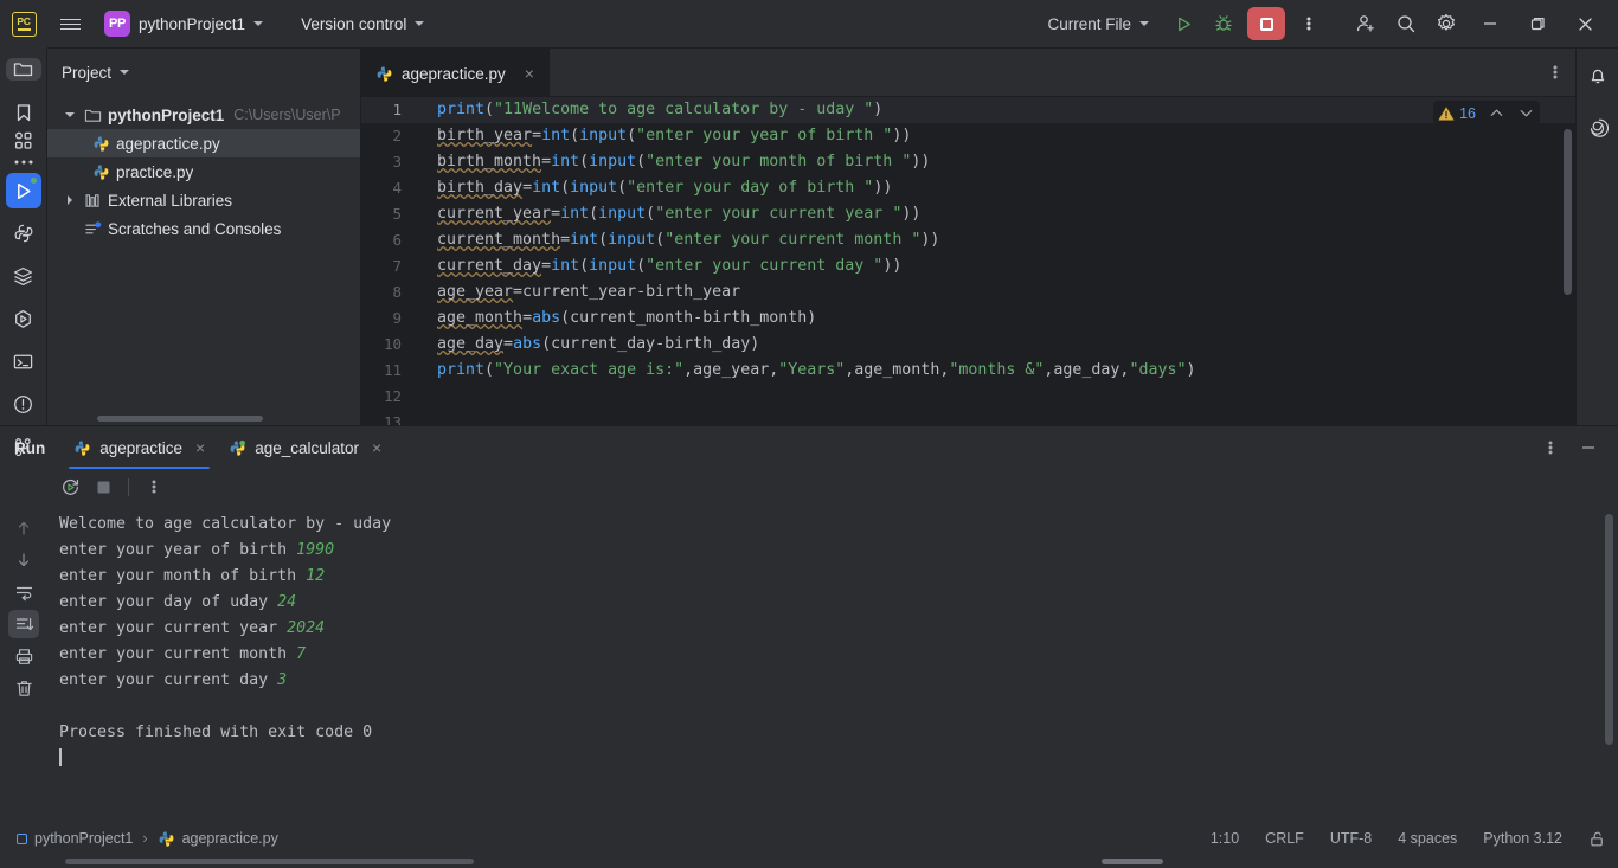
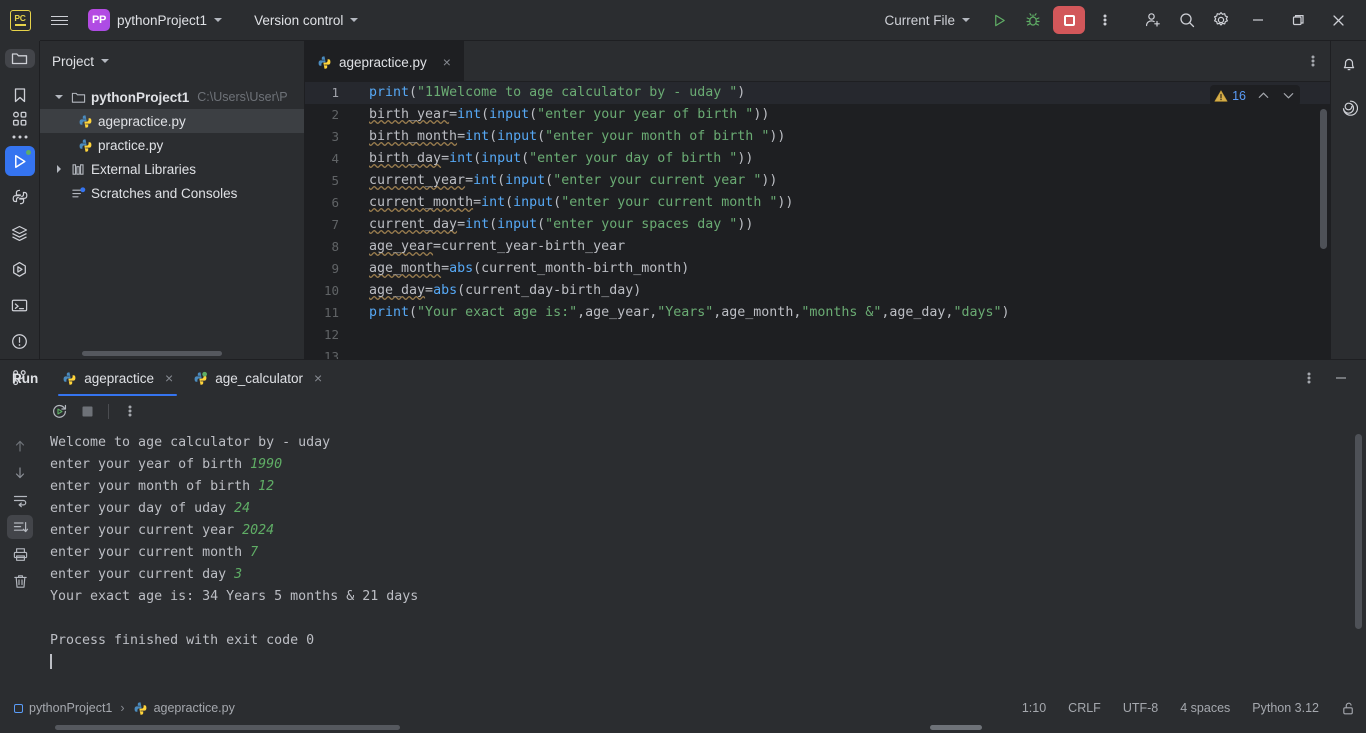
  PC
  PP
  pythonProject1
  Version control
  Current File
  Project
  pythonProject1
  C:\Users\User\P
  agepractice.py
  practice.py
  External Libraries
  Scratches and Consoles
  agepractice.py
  ×
  1
  print("11Welcome to age calculator by - uday ")
  2
  birth_year=int(input("enter your year of birth "))
  3
  birth_month=int(input("enter your month of birth "))
  4
  birth_day=int(input("enter your day of birth "))
  5
  current_year=int(input("enter your current year "))
  6
  current_month=int(input("enter your current month "))
  7
- current_day=int(input("enter your current day "))
+ current_day=int(input("enter your spaces day "))
  8
  age_year=current_year-birth_year
  9
  age_month=abs(current_month-birth_month)
  10
  age_day=abs(current_day-birth_day)
  11
  print("Your exact age is:",age_year,"Years",age_month,"months &",age_day,"days")
  12
  13
  16
  Run
  agepractice
  ×
  age_calculator
  ×
  Welcome to age calculator by - uday
  enter your year of birth 1990
  enter your month of birth 12
  enter your day of uday 24
  enter your current year 2024
  enter your current month 7
  enter your current day 3
+ Your exact age is: 34 Years 5 months & 21 days
  Process finished with exit code 0
  pythonProject1
  ›
  agepractice.py
  1:10
  CRLF
  UTF-8
  4 spaces
  Python 3.12
